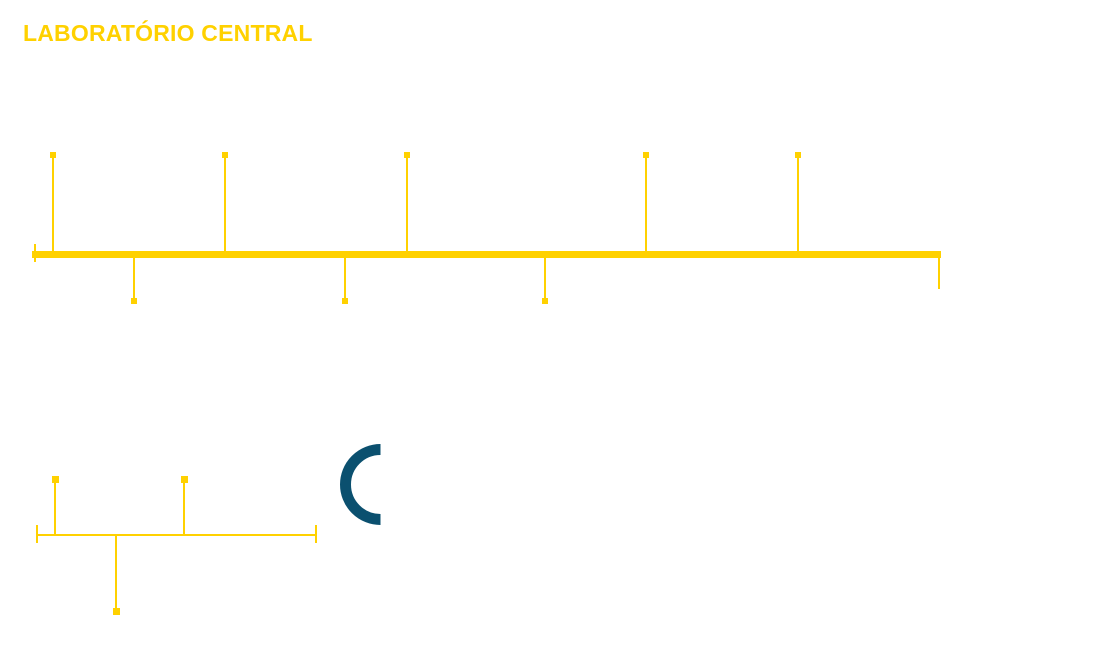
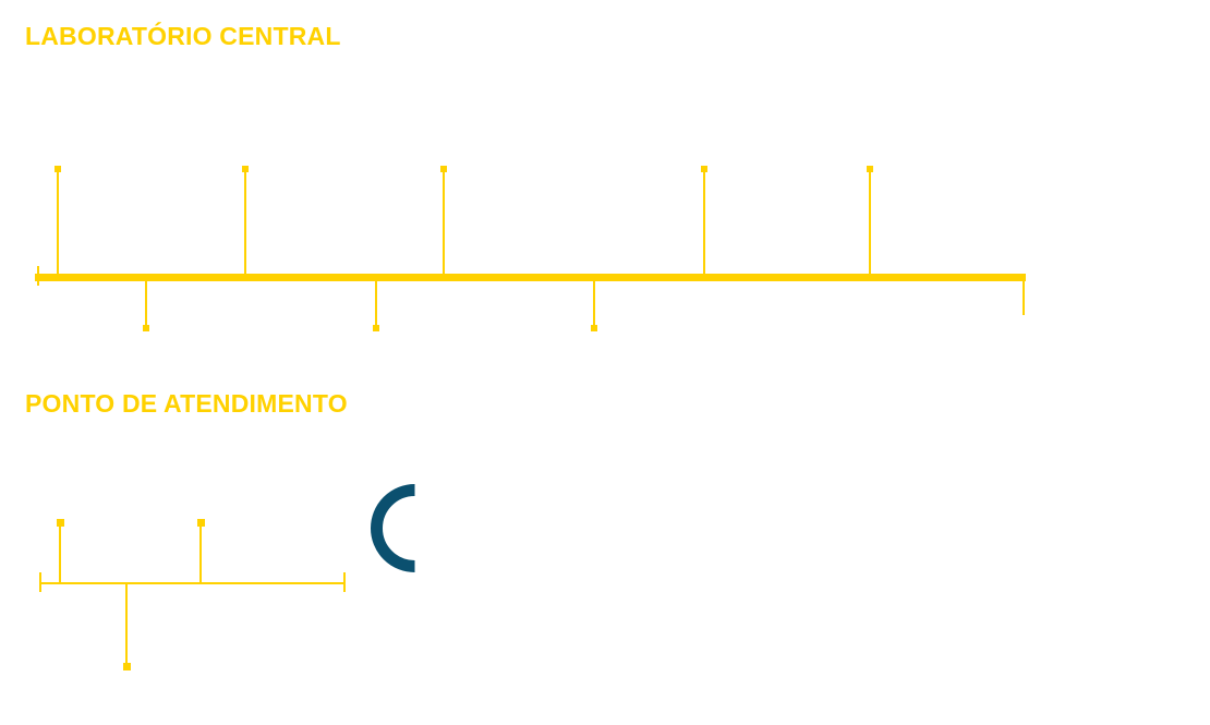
  LABORATÓRIO CENTRAL
+ PONTO DE ATENDIMENTO
